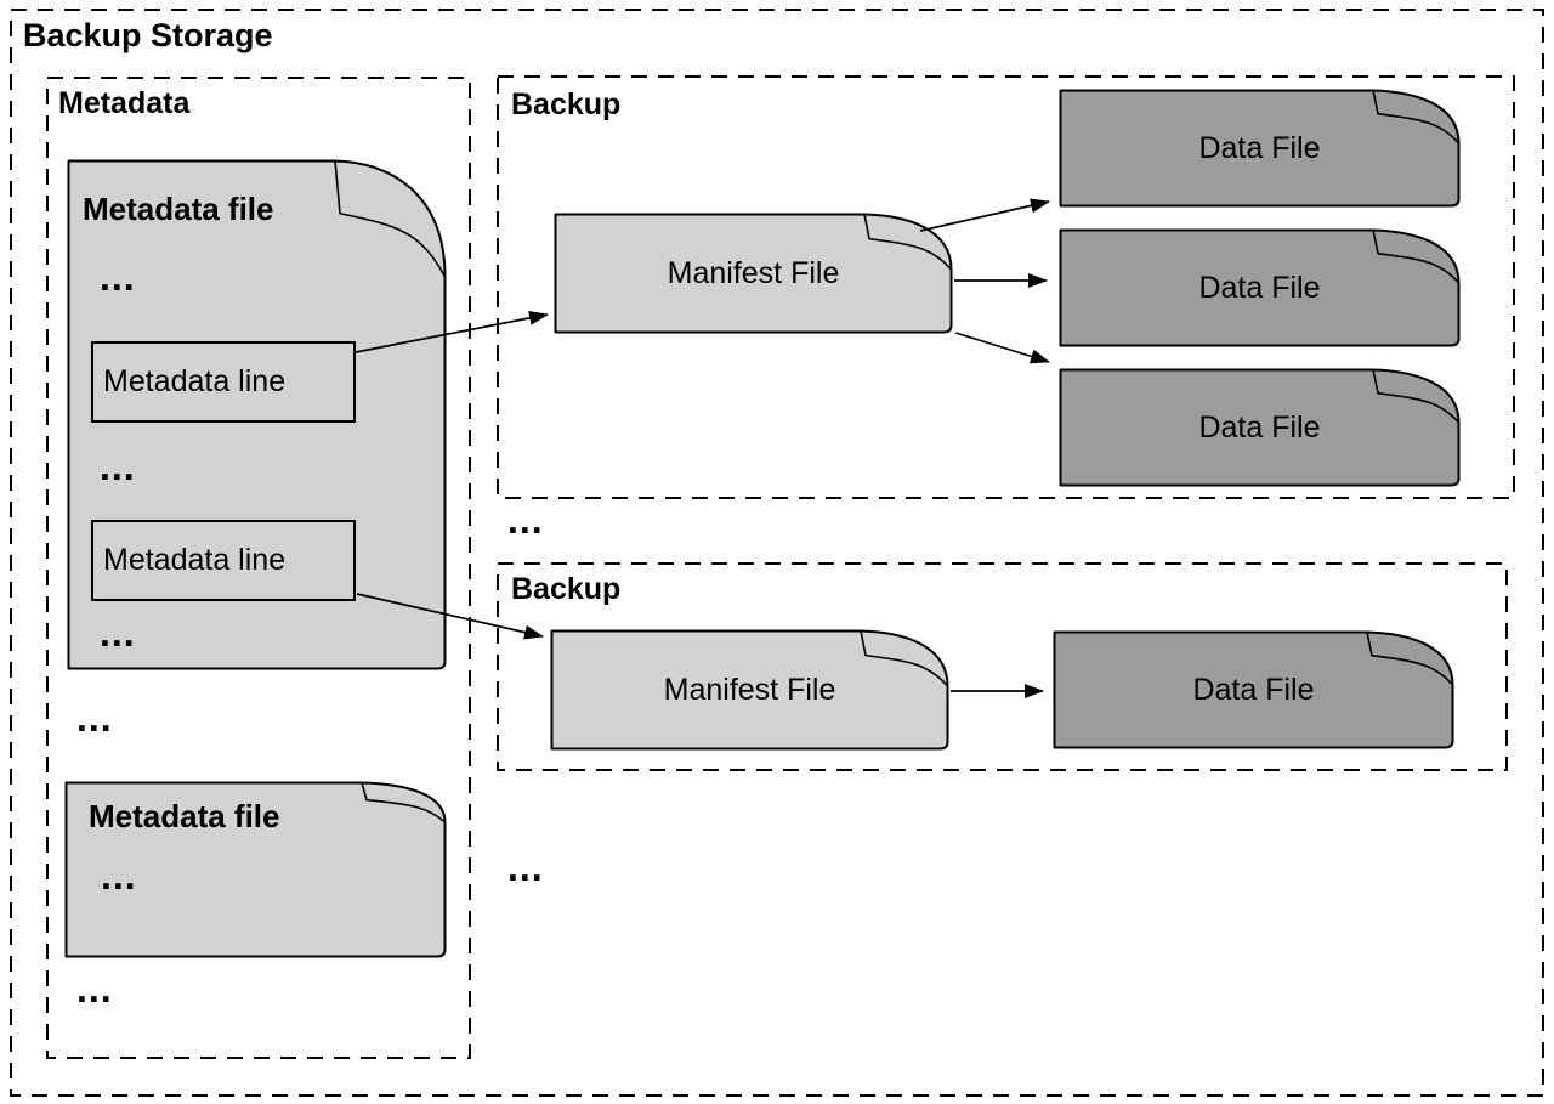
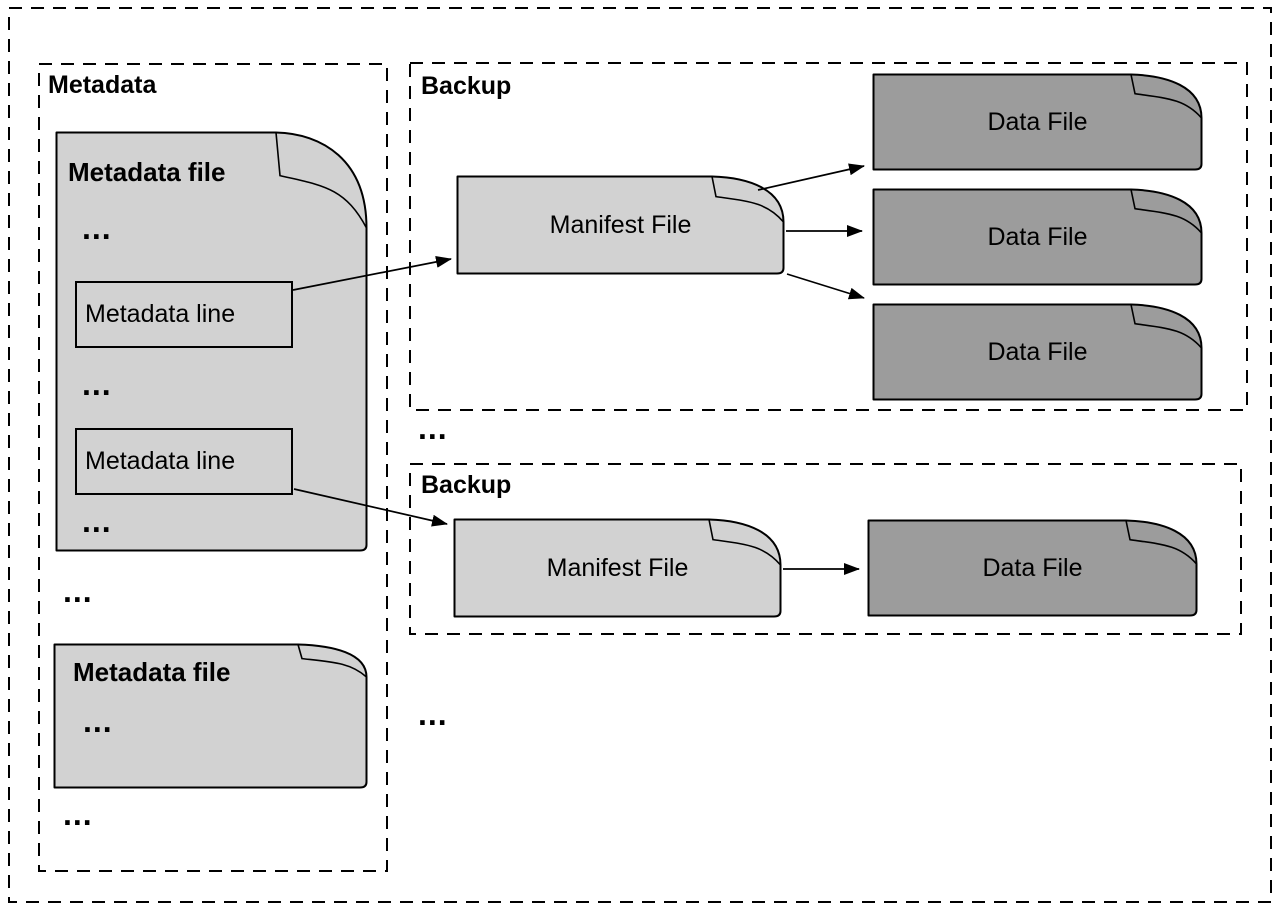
- Backup Storage
  Metadata
  Metadata file
  ...
  Metadata line
  ...
  Metadata line
  ...
  ...
  Metadata file
  ...
  ...
  Backup
  Manifest File
  Data File
  Data File
  Data File
  ...
  Backup
  Manifest File
  Data File
  ...
